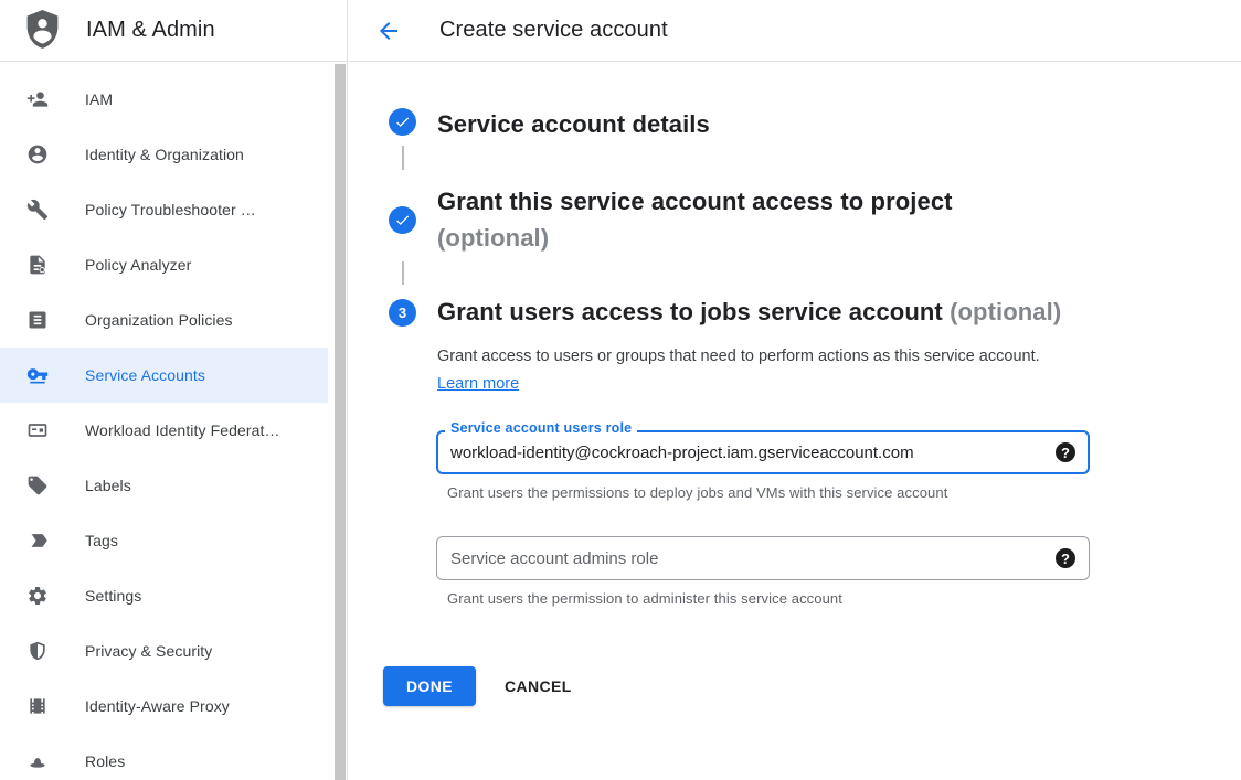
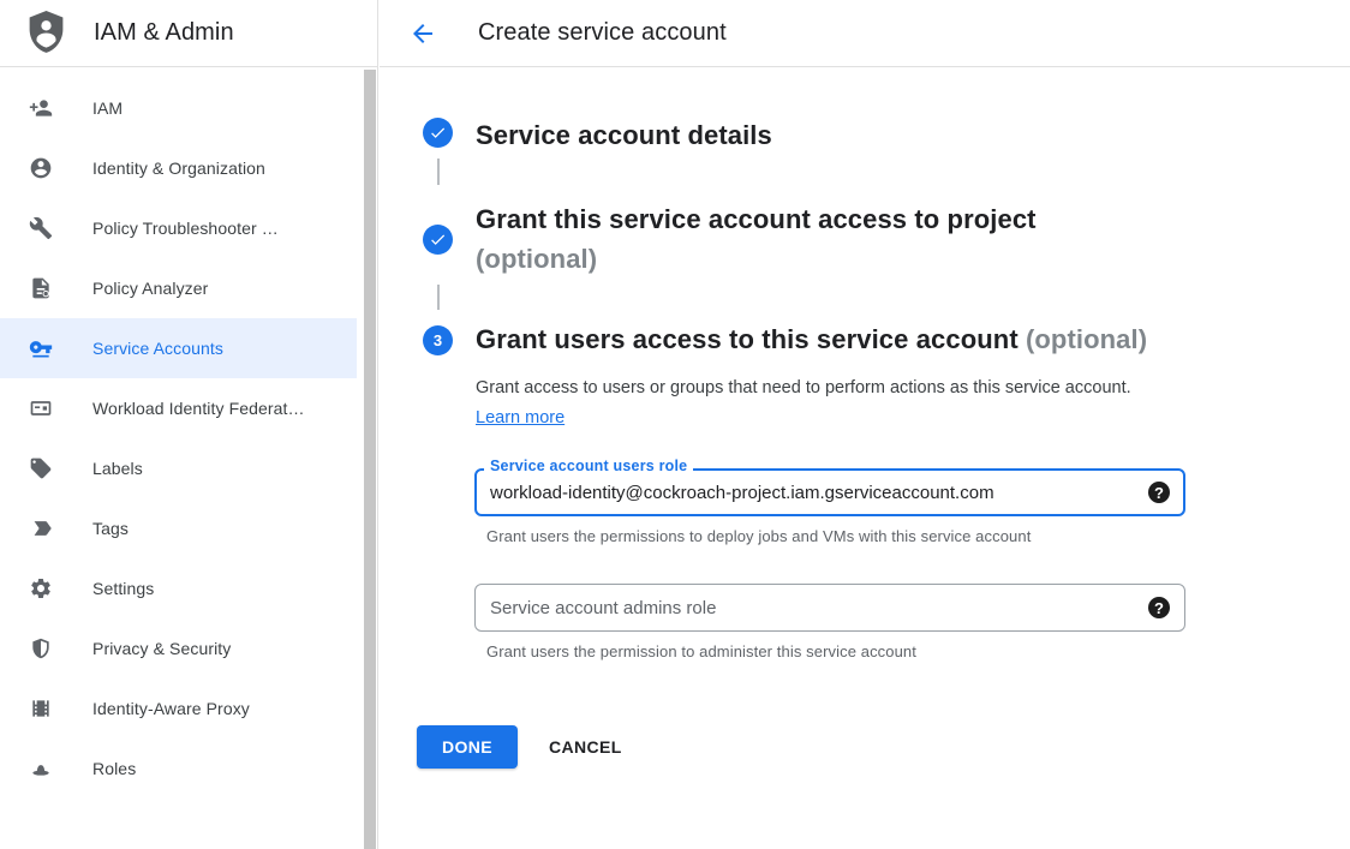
  IAM & Admin
  IAM
  Identity & Organization
  Policy Troubleshooter …
  Policy Analyzer
- Organization Policies
  Service Accounts
  Workload Identity Federat…
  Labels
  Tags
  Settings
  Privacy & Security
  Identity-Aware Proxy
  Roles
  Create service account
  Service account details
  Grant this service account access to project
  (optional)
  3
- Grant users access to jobs service account (optional)
+ Grant users access to this service account (optional)
  Grant access to users or groups that need to perform actions as this service account. Learn more
  Service account users role
  workload-identity@cockroach-project.iam.gserviceaccount.com
  ?
  Grant users the permissions to deploy jobs and VMs with this service account
  Service account admins role
  ?
  Grant users the permission to administer this service account
  DONE
  CANCEL
